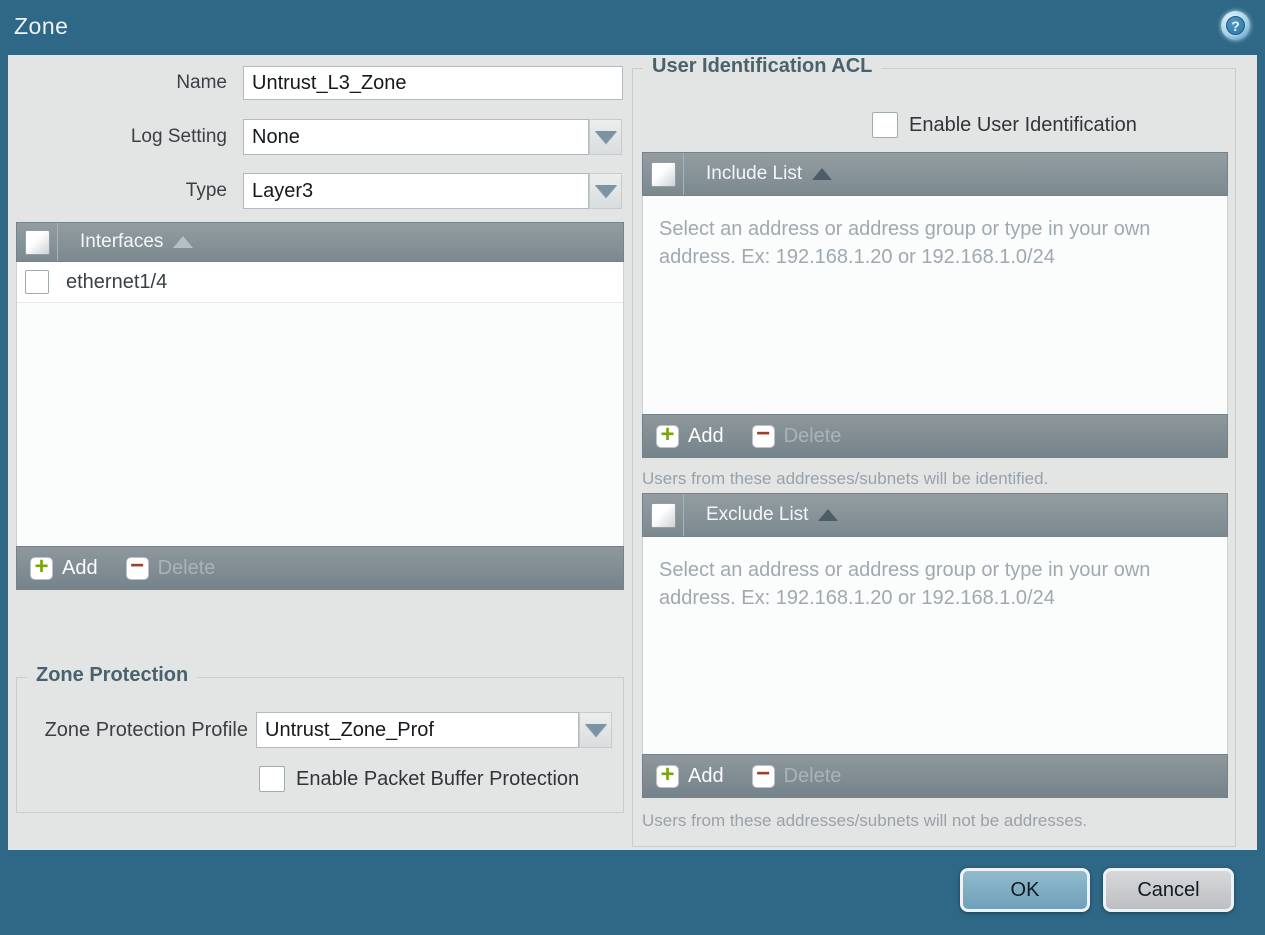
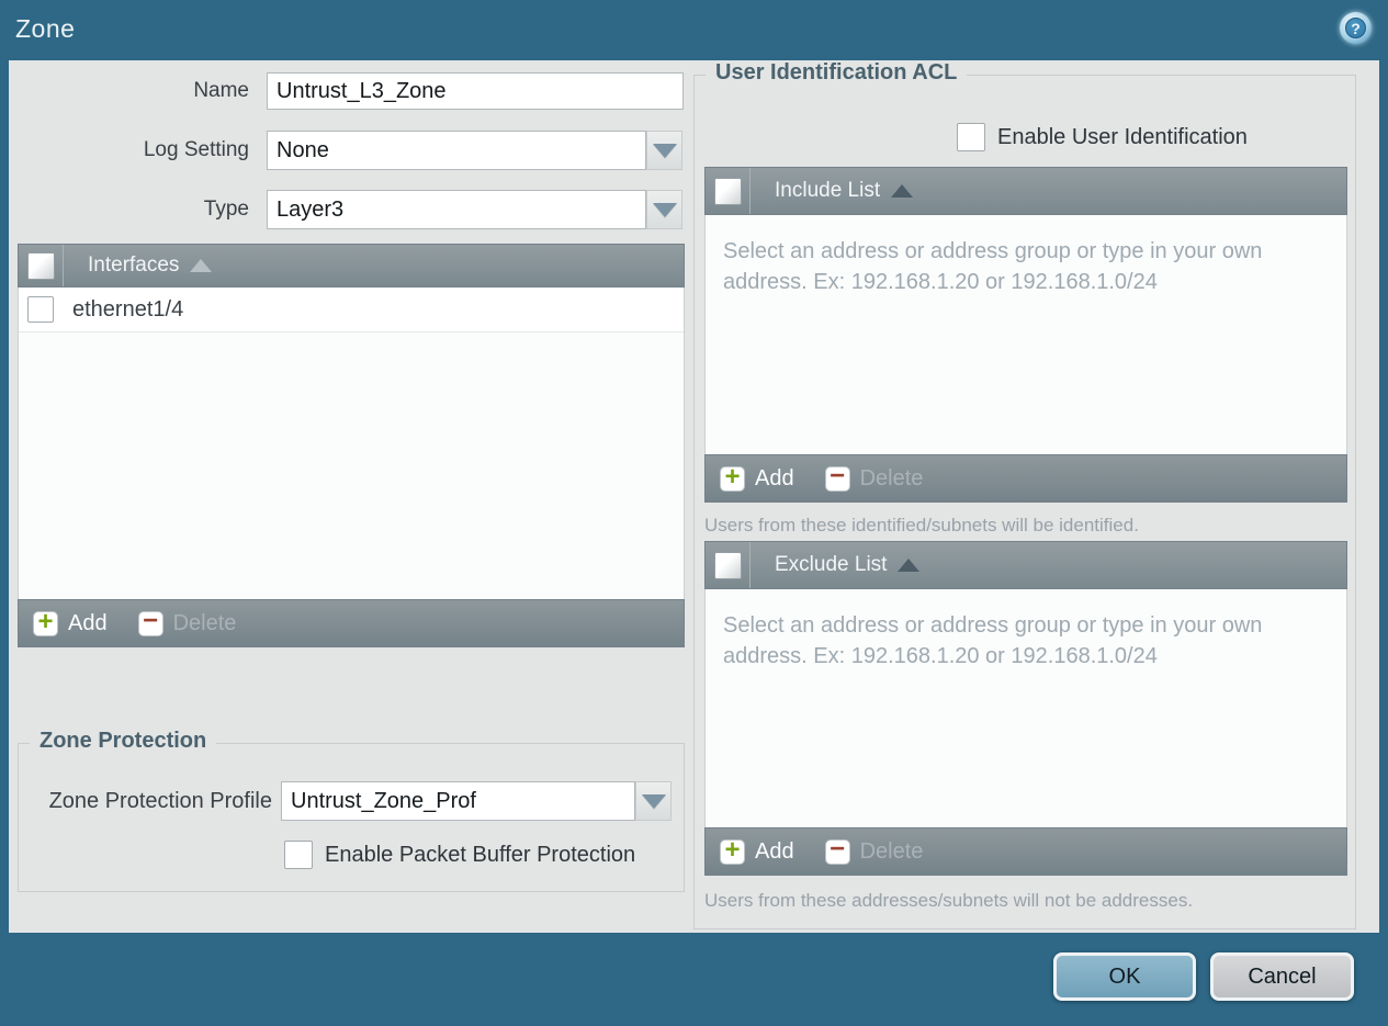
  Zone
  ?
  Name
  Untrust_L3_Zone
  Log Setting
  None
  Type
  Layer3
  Interfaces
  ethernet1/4
  +
  Add
  −
  Delete
  Zone Protection
  Zone Protection Profile
  Untrust_Zone_Prof
  Enable Packet Buffer Protection
  User Identification ACL
  Enable User Identification
  Include List
  Select an address or address group or type in your own address. Ex: 192.168.1.20 or 192.168.1.0/24
  +
  Add
  −
  Delete
- Users from these addresses/subnets will be identified.
+ Users from these identified/subnets will be identified.
  Exclude List
  Select an address or address group or type in your own address. Ex: 192.168.1.20 or 192.168.1.0/24
  +
  Add
  −
  Delete
  Users from these addresses/subnets will not be addresses.
  OK
  Cancel
